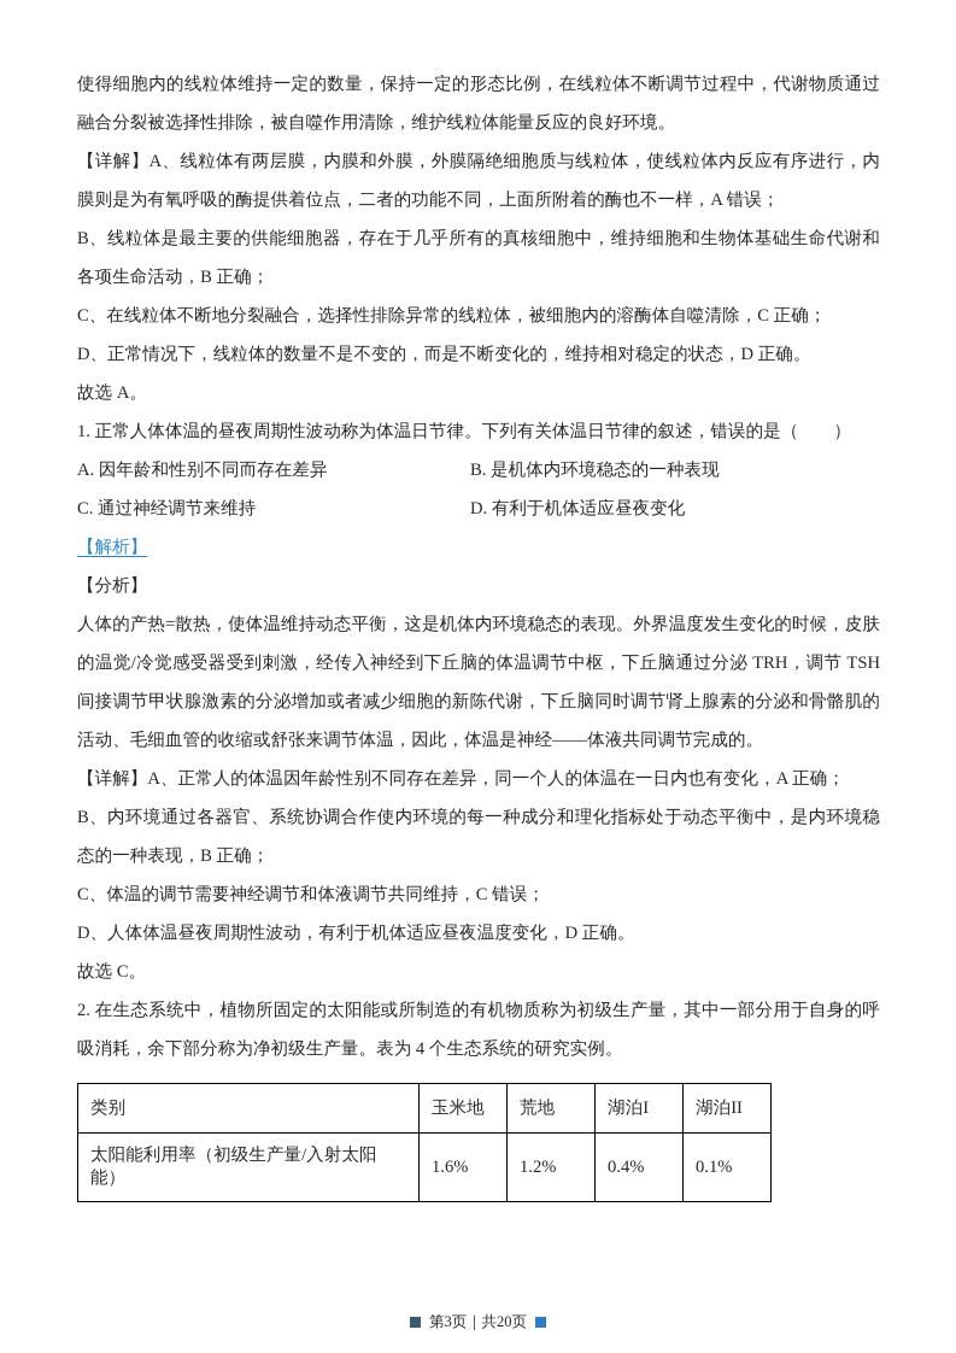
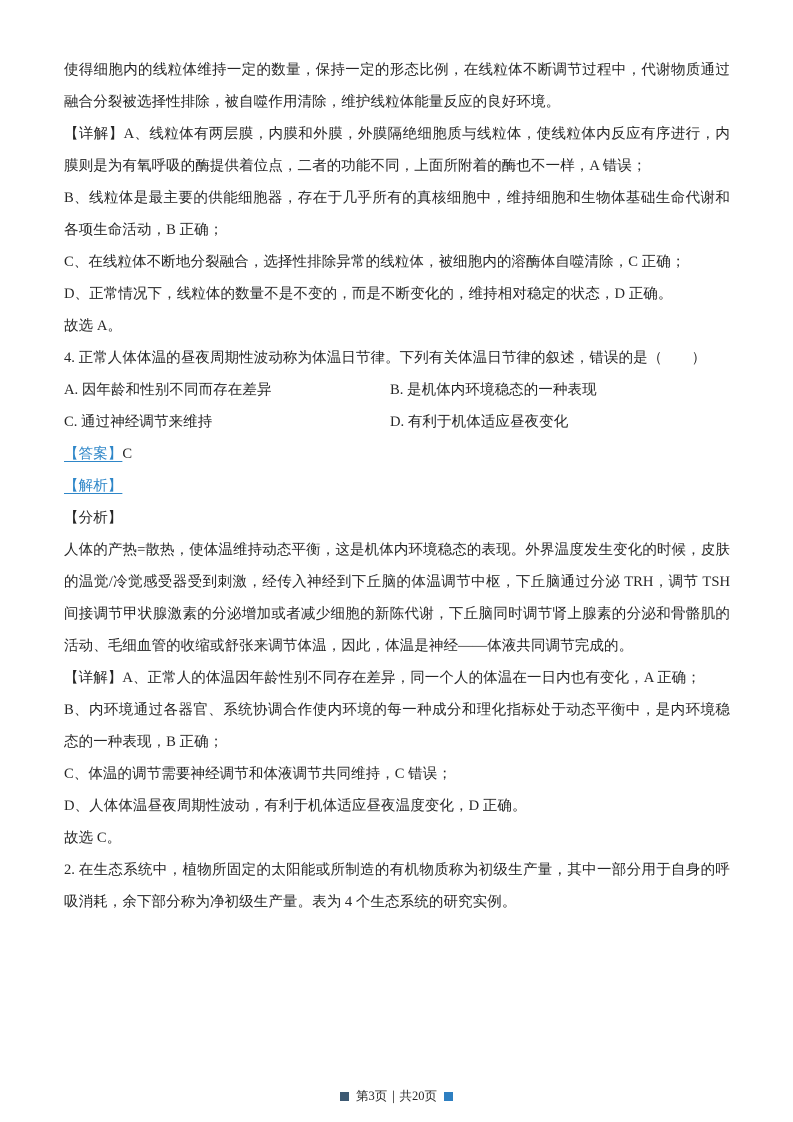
  使得细胞内的线粒体维持一定的数量，保持一定的形态比例，在线粒体不断调节过程中，代谢物质通过融合分裂被选择性排除，被自噬作用清除，维护线粒体能量反应的良好环境。
  【详解】A、线粒体有两层膜，内膜和外膜，外膜隔绝细胞质与线粒体，使线粒体内反应有序进行，内膜则是为有氧呼吸的酶提供着位点，二者的功能不同，上面所附着的酶也不一样，A 错误；
  B、线粒体是最主要的供能细胞器，存在于几乎所有的真核细胞中，维持细胞和生物体基础生命代谢和各项生命活动，B 正确；
  C、在线粒体不断地分裂融合，选择性排除异常的线粒体，被细胞内的溶酶体自噬清除，C 正确；
  D、正常情况下，线粒体的数量不是不变的，而是不断变化的，维持相对稳定的状态，D 正确。
  故选 A。
- 1. 正常人体体温的昼夜周期性波动称为体温日节律。下列有关体温日节律的叙述，错误的是（ ）
+ 4. 正常人体体温的昼夜周期性波动称为体温日节律。下列有关体温日节律的叙述，错误的是（ ）
  A. 因年龄和性别不同而存在差异
  B. 是机体内环境稳态的一种表现
  C. 通过神经调节来维持
  D. 有利于机体适应昼夜变化
+ 【答案】C
  【解析】
  【分析】
  人体的产热=散热，使体温维持动态平衡，这是机体内环境稳态的表现。外界温度发生变化的时候，皮肤的温觉/冷觉感受器受到刺激，经传入神经到下丘脑的体温调节中枢，下丘脑通过分泌 TRH，调节 TSH 间接调节甲状腺激素的分泌增加或者减少细胞的新陈代谢，下丘脑同时调节肾上腺素的分泌和骨骼肌的活动、毛细血管的收缩或舒张来调节体温，因此，体温是神经——体液共同调节完成的。
  【详解】A、正常人的体温因年龄性别不同存在差异，同一个人的体温在一日内也有变化，A 正确；
  B、内环境通过各器官、系统协调合作使内环境的每一种成分和理化指标处于动态平衡中，是内环境稳态的一种表现，B 正确；
  C、体温的调节需要神经调节和体液调节共同维持，C 错误；
  D、人体体温昼夜周期性波动，有利于机体适应昼夜温度变化，D 正确。
  故选 C。
  2. 在生态系统中，植物所固定的太阳能或所制造的有机物质称为初级生产量，其中一部分用于自身的呼吸消耗，余下部分称为净初级生产量。表为 4 个生态系统的研究实例。
- 类别	玉米地	荒地	湖泊I	湖泊II
- 太阳能利用率（初级生产量/入射太阳能）	1.6%	1.2%	0.4%	0.1%
  第3页｜共20页
